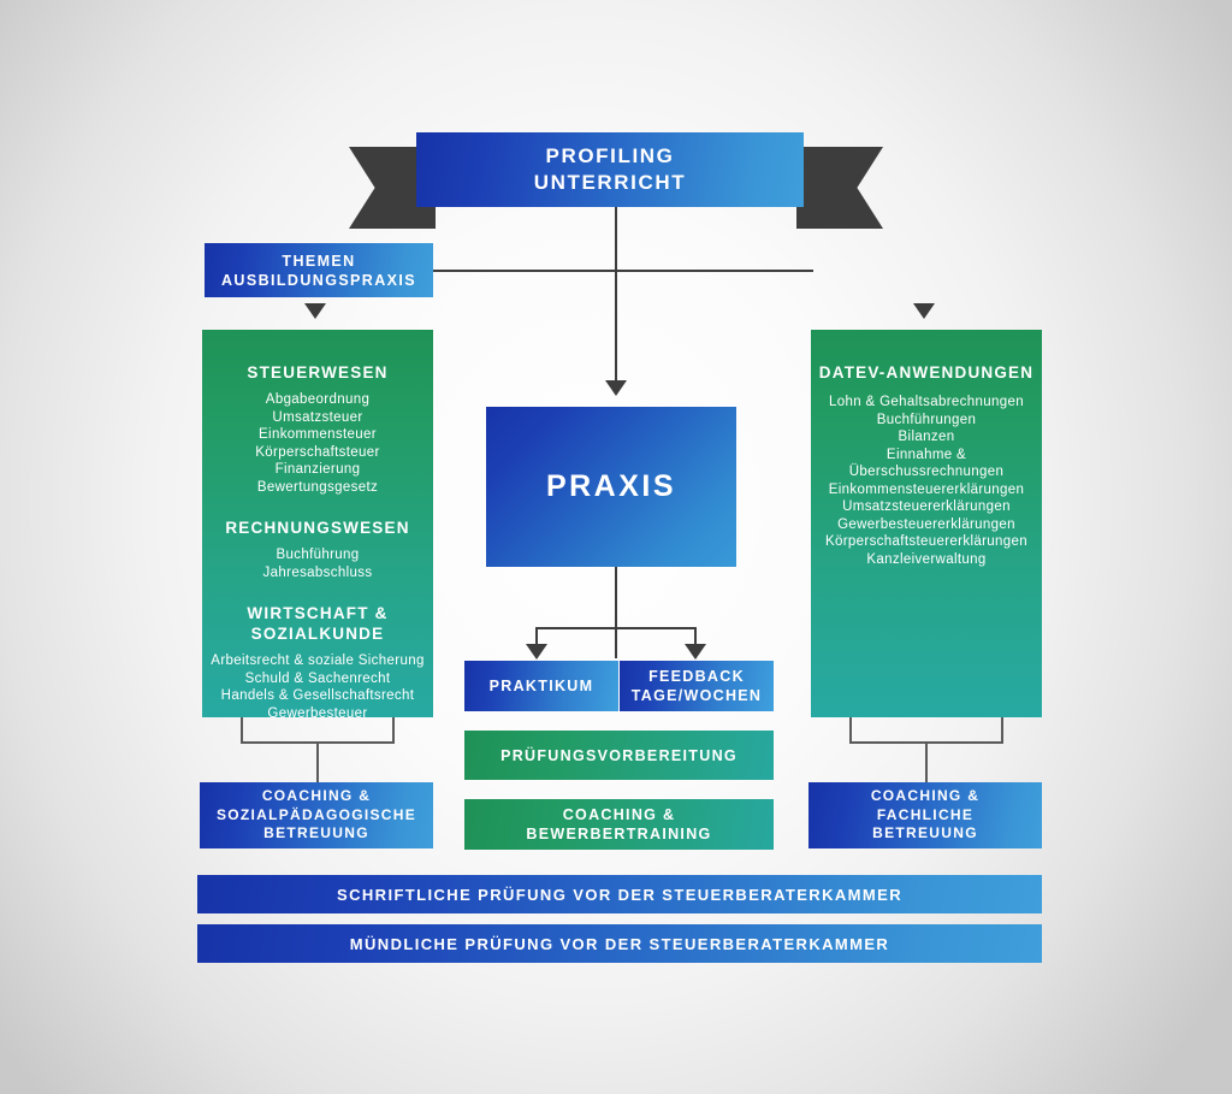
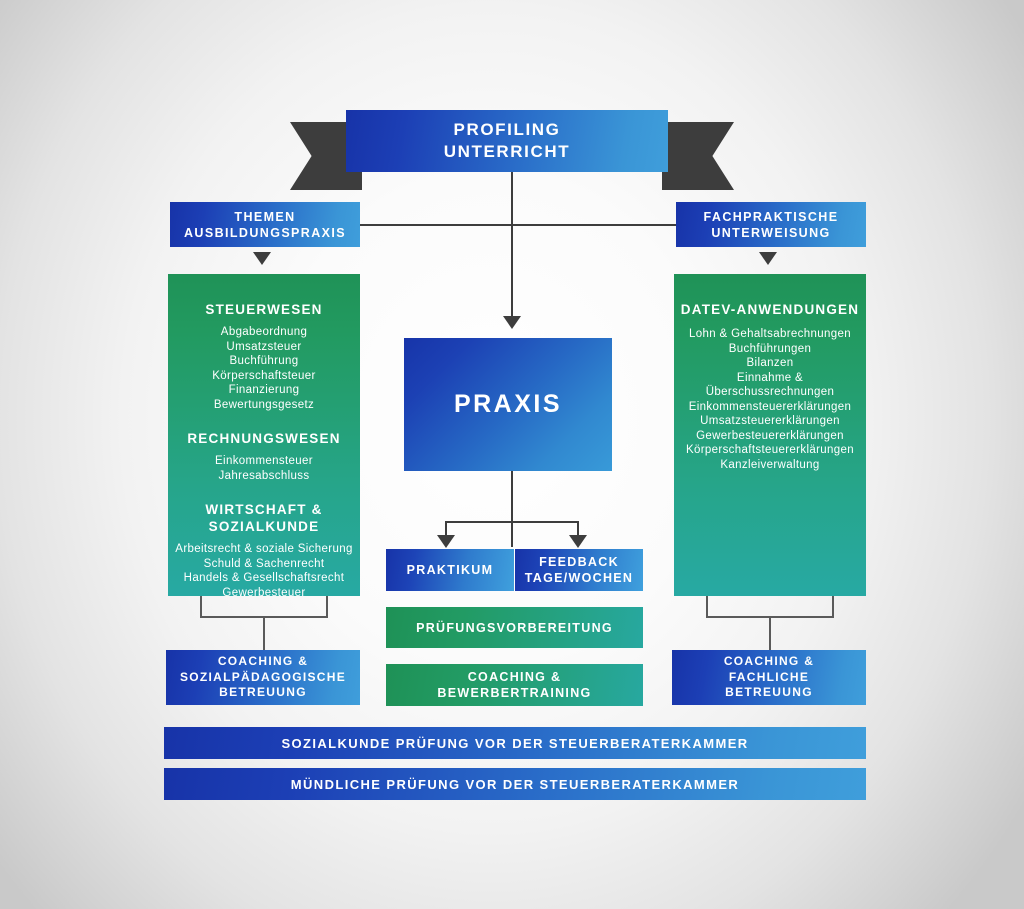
  PROFILING
  UNTERRICHT
  THEMEN
  AUSBILDUNGSPRAXIS
+ FACHPRAKTISCHE
+ UNTERWEISUNG
  STEUERWESEN
  Abgabeordnung
  Umsatzsteuer
- Einkommensteuer
+ Buchführung
  Körperschaftsteuer
  Finanzierung
  Bewertungsgesetz
  RECHNUNGSWESEN
- Buchführung
+ Einkommensteuer
  Jahresabschluss
  WIRTSCHAFT &
  SOZIALKUNDE
  Arbeitsrecht & soziale Sicherung
  Schuld & Sachenrecht
  Handels & Gesellschaftsrecht
  Gewerbesteuer
  DATEV-ANWENDUNGEN
  Lohn & Gehaltsabrechnungen
  Buchführungen
  Bilanzen
  Einnahme &
  Überschussrechnungen
  Einkommensteuererklärungen
  Umsatzsteuererklärungen
  Gewerbesteuererklärungen
  Körperschaftsteuererklärungen
  Kanzleiverwaltung
  PRAXIS
  PRAKTIKUM
  FEEDBACK
  TAGE/WOCHEN
  PRÜFUNGSVORBEREITUNG
  COACHING &
  BEWERBERTRAINING
  COACHING &
  SOZIALPÄDAGOGISCHE
  BETREUUNG
  COACHING &
  FACHLICHE
  BETREUUNG
- SCHRIFTLICHE PRÜFUNG VOR DER STEUERBERATERKAMMER
+ SOZIALKUNDE PRÜFUNG VOR DER STEUERBERATERKAMMER
  MÜNDLICHE PRÜFUNG VOR DER STEUERBERATERKAMMER
